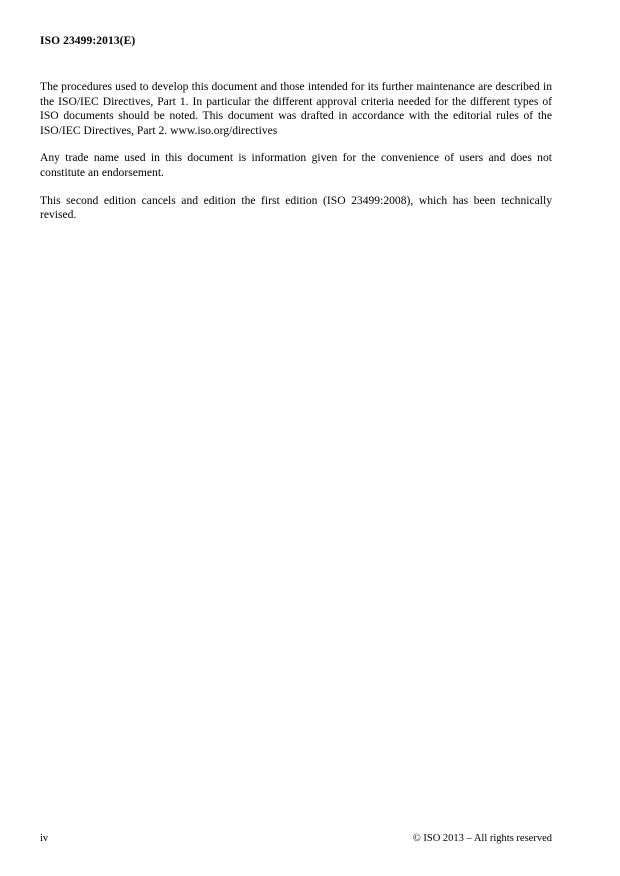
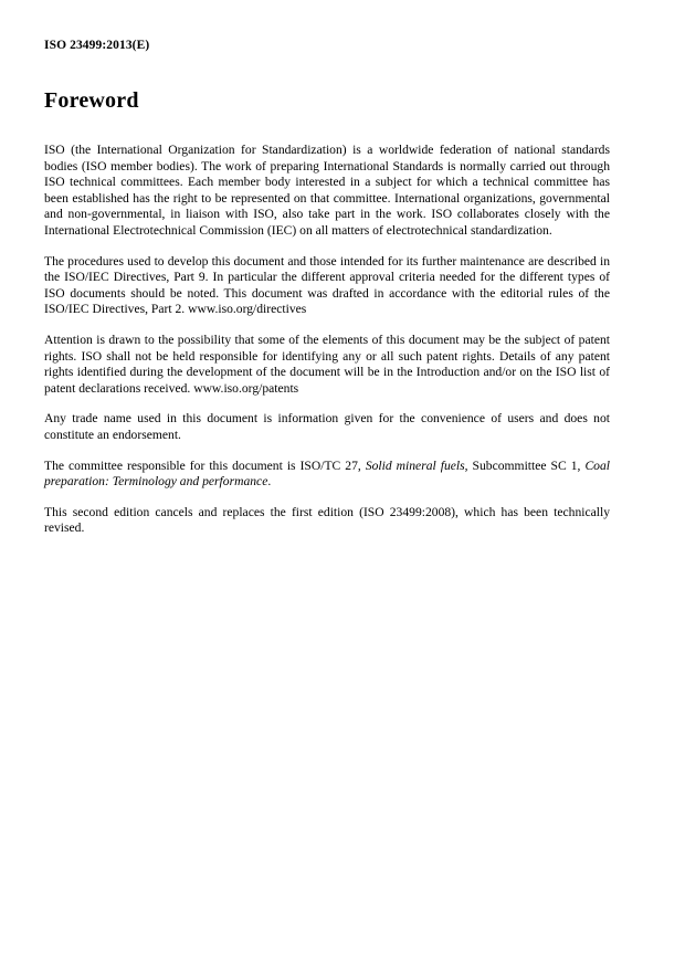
  ISO 23499:2013(E)
+ Foreword
+ ISO (the International Organization for Standardization) is a worldwide federation of national standards bodies (ISO member bodies). The work of preparing International Standards is normally carried out through ISO technical committees. Each member body interested in a subject for which a technical committee has been established has the right to be represented on that committee. International organizations, governmental and non-governmental, in liaison with ISO, also take part in the work. ISO collaborates closely with the International Electrotechnical Commission (IEC) on all matters of electrotechnical standardization.
- The procedures used to develop this document and those intended for its further maintenance are described in the ISO/IEC Directives, Part 1. In particular the different approval criteria needed for the different types of ISO documents should be noted. This document was drafted in accordance with the editorial rules of the ISO/IEC Directives, Part 2. www.iso.org/directives
+ The procedures used to develop this document and those intended for its further maintenance are described in the ISO/IEC Directives, Part 9. In particular the different approval criteria needed for the different types of ISO documents should be noted. This document was drafted in accordance with the editorial rules of the ISO/IEC Directives, Part 2. www.iso.org/directives
+ Attention is drawn to the possibility that some of the elements of this document may be the subject of patent rights. ISO shall not be held responsible for identifying any or all such patent rights. Details of any patent rights identified during the development of the document will be in the Introduction and/or on the ISO list of patent declarations received. www.iso.org/patents
  Any trade name used in this document is information given for the convenience of users and does not constitute an endorsement.
+ The committee responsible for this document is ISO/TC 27, Solid mineral fuels, Subcommittee SC 1, Coal preparation: Terminology and performance.
- This second edition cancels and edition the first edition (ISO 23499:2008), which has been technically revised.
+ This second edition cancels and replaces the first edition (ISO 23499:2008), which has been technically revised.
- iv
- © ISO 2013 – All rights reserved
